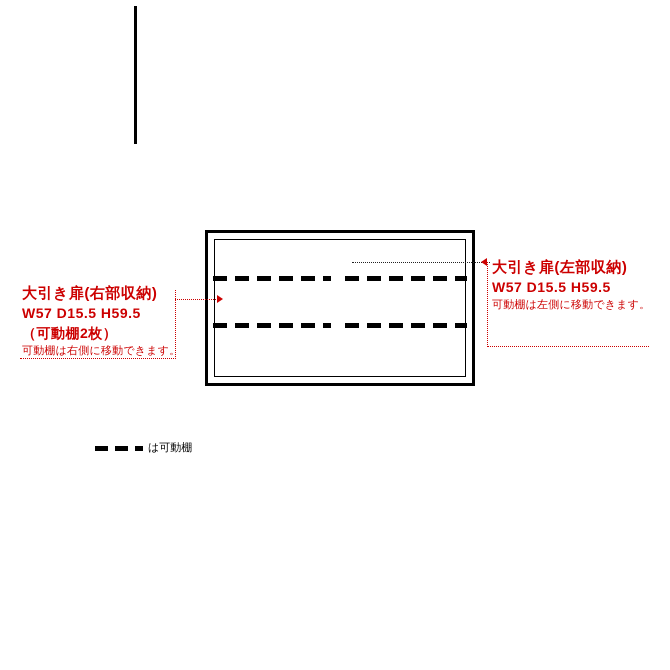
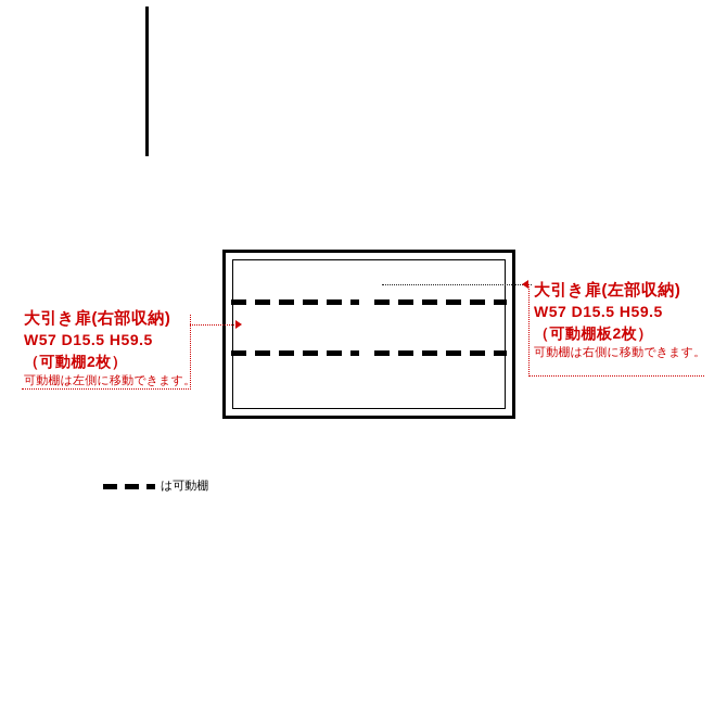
  大引き扉(右部収納)
  W57 D15.5 H59.5
  （可動棚2枚）
- 可動棚は右側に移動できます。
+ 可動棚は左側に移動できます。
  大引き扉(左部収納)
  W57 D15.5 H59.5
+ （可動棚板2枚）
- 可動棚は左側に移動できます。
+ 可動棚は右側に移動できます。
  は可動棚
